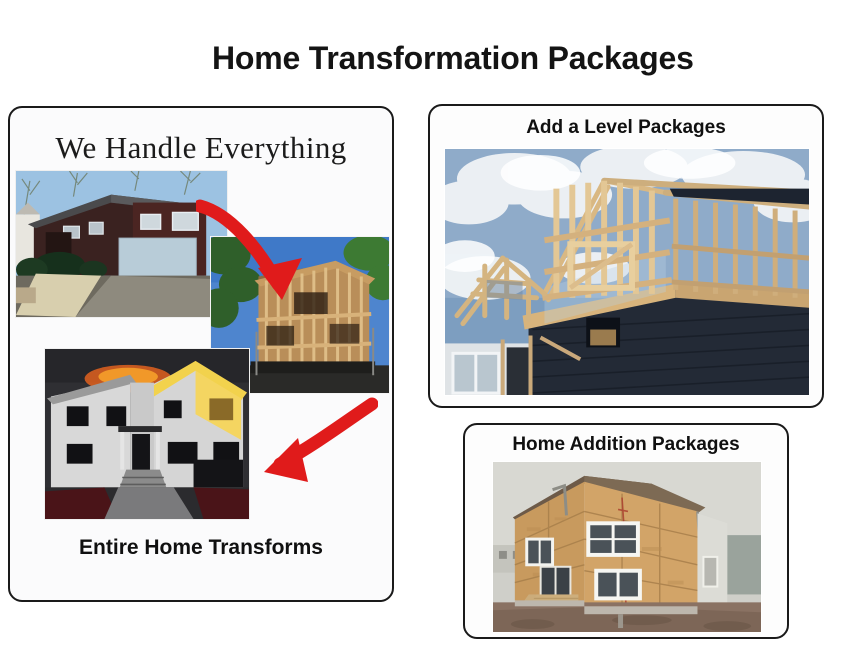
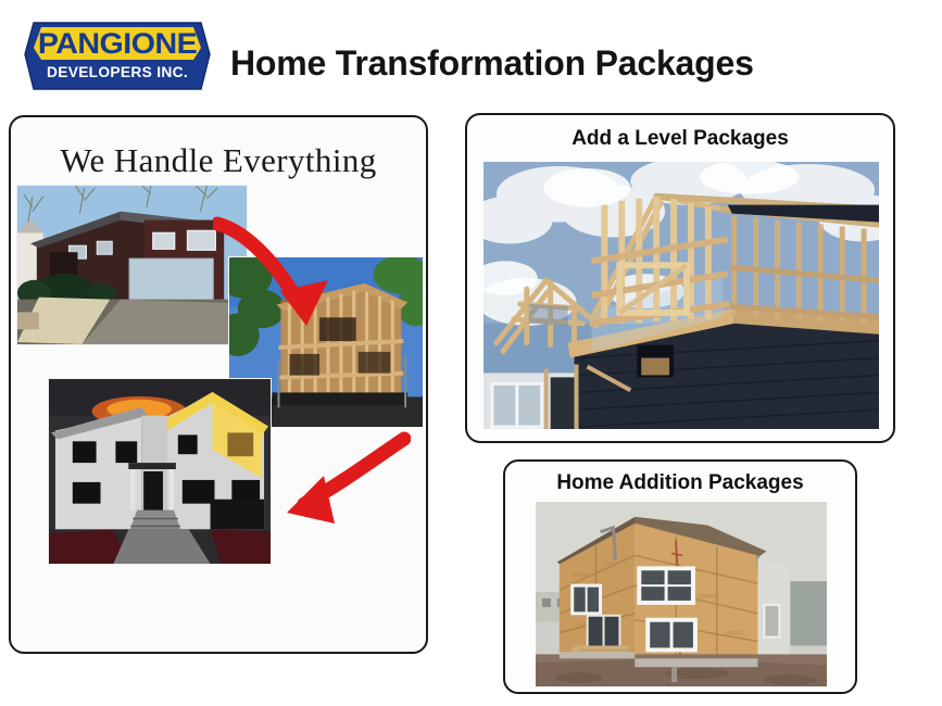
+ PANGIONE
+ DEVELOPERS INC.
  Home Transformation Packages
  We Handle Everything
- Entire Home Transforms
  Add a Level Packages
  Home Addition Packages
